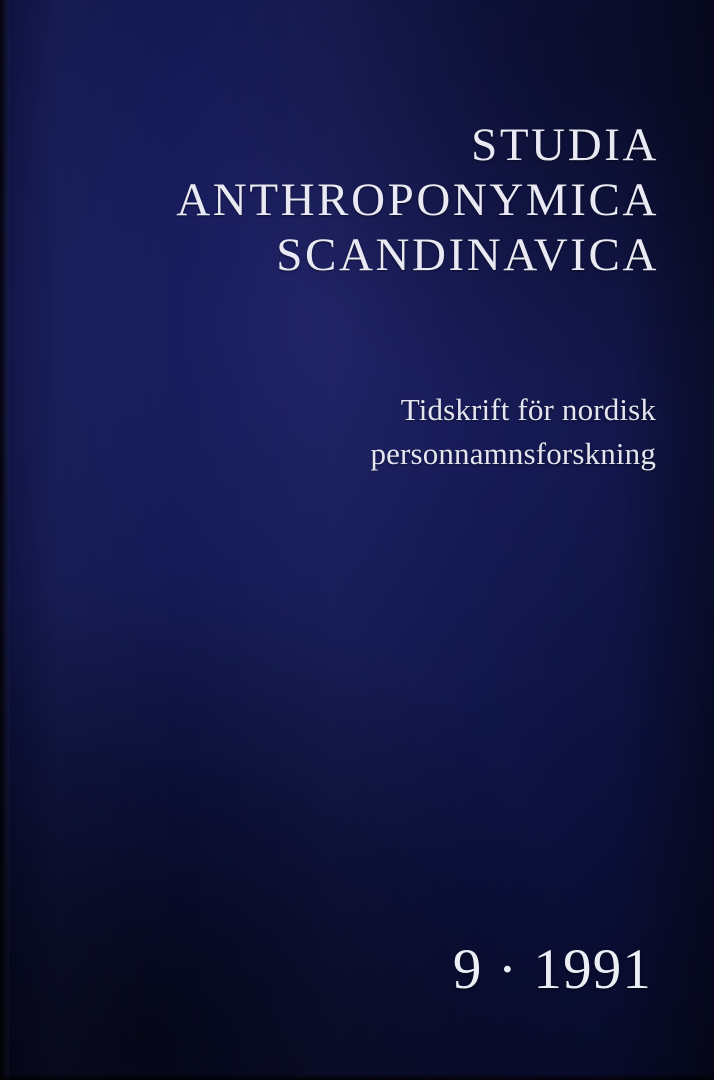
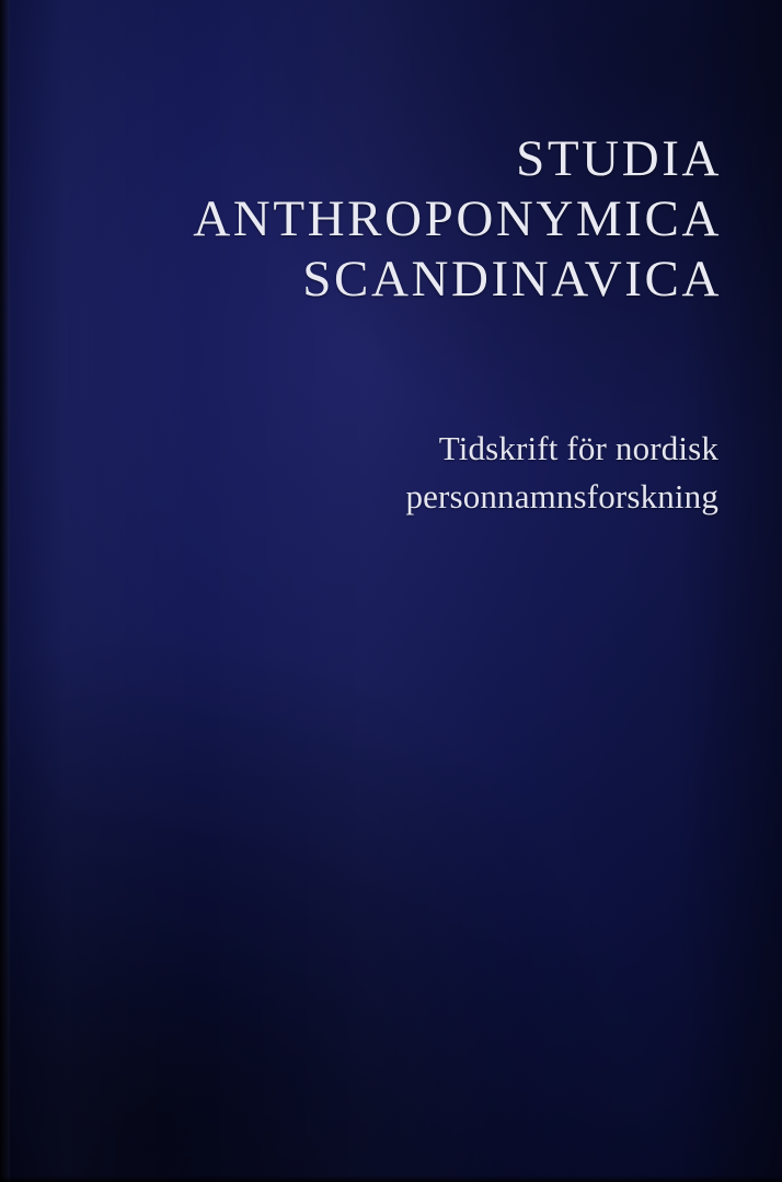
  STUDIA
  ANTHROPONYMICA
  SCANDINAVICA
  Tidskrift för nordisk
  personnamnsforskning
- 9 · 1991
